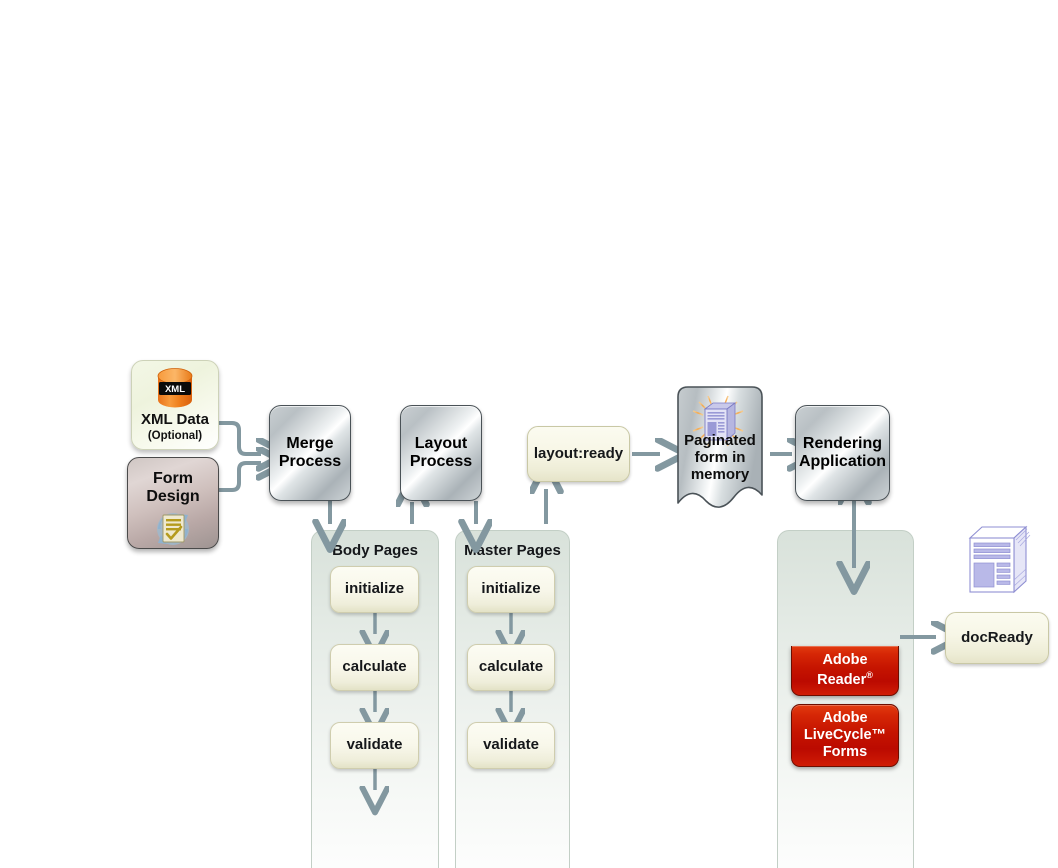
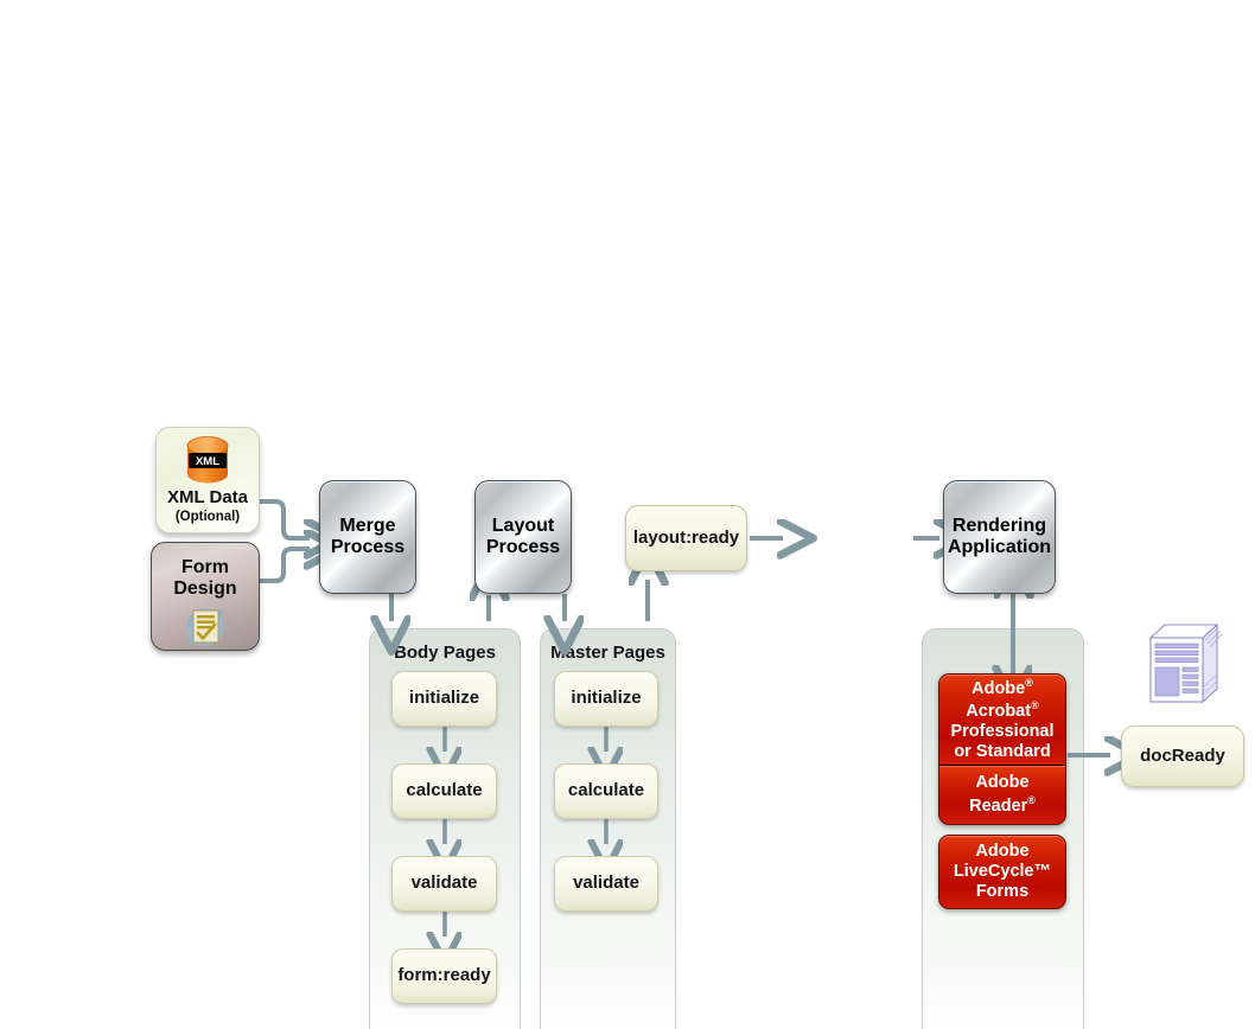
  Body Pages
  Master Pages
  XML
  XML Data
  (Optional)
  Form
  Design
  Merge
  Process
  Layout
  Process
  Rendering
  Application
  layout:ready
- Paginated
- form in
- memory
  initialize
  calculate
  validate
+ form:ready
  initialize
  calculate
  validate
+ Adobe®
+ Acrobat®
+ Professional
+ or Standard
  Adobe
  Reader®
  Adobe
  LiveCycle™
  Forms
  docReady
